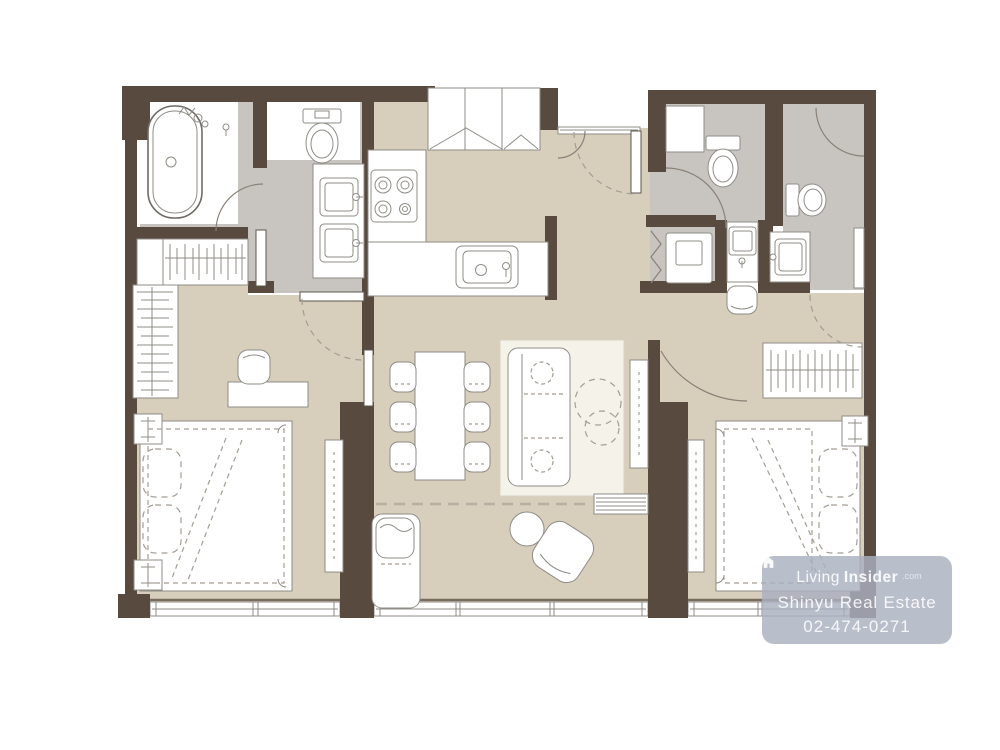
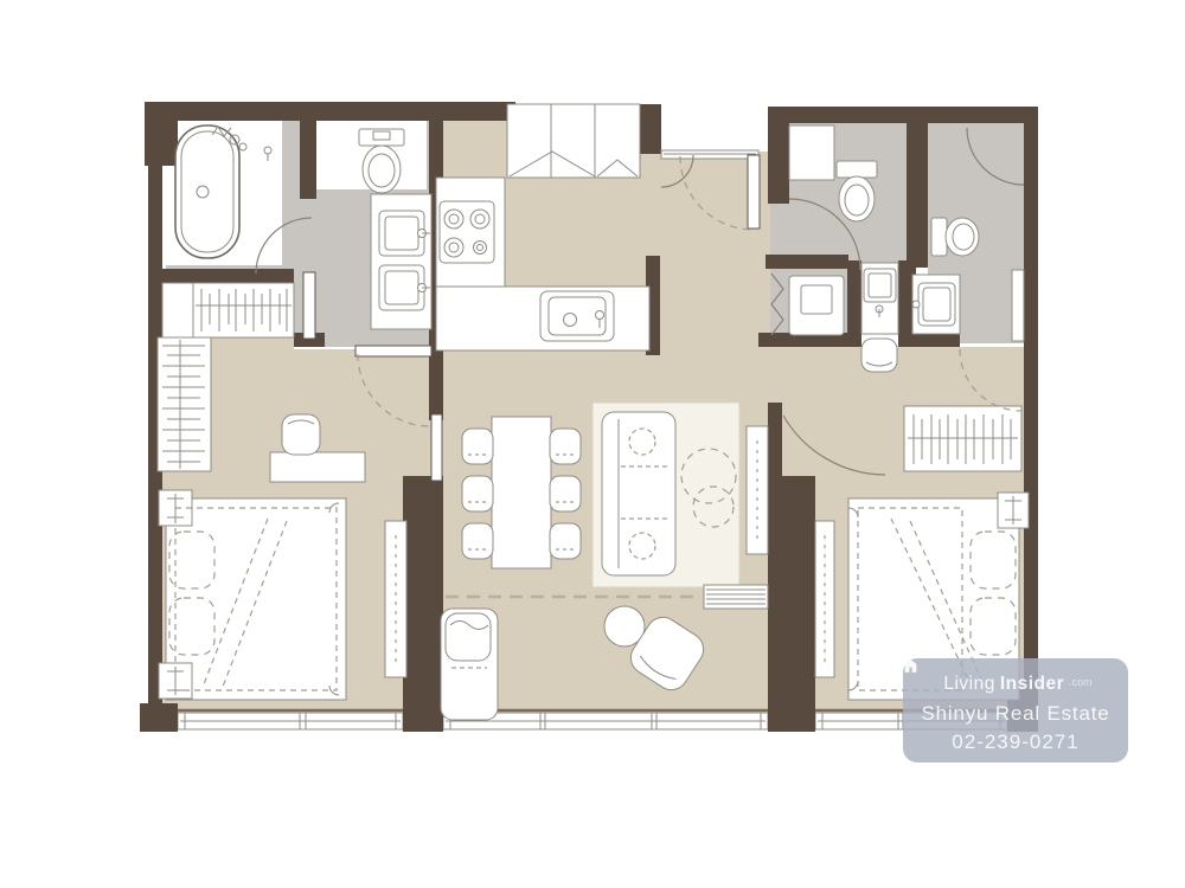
  Living
  Insider
  .com
  Shinyu Real Estate
- 02-474-0271
+ 02-239-0271
